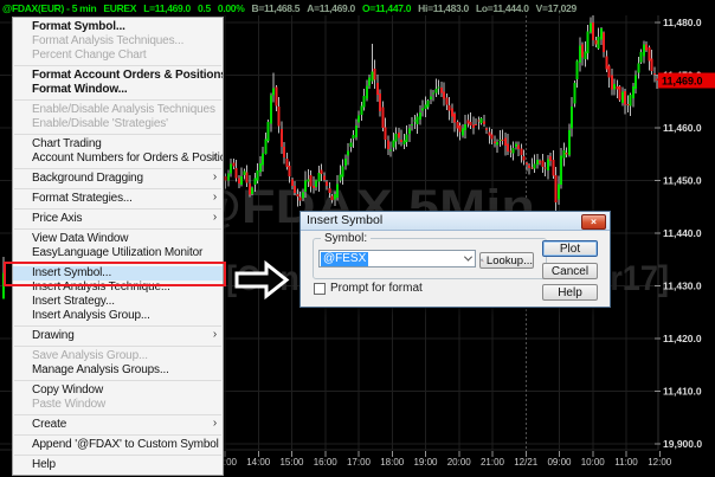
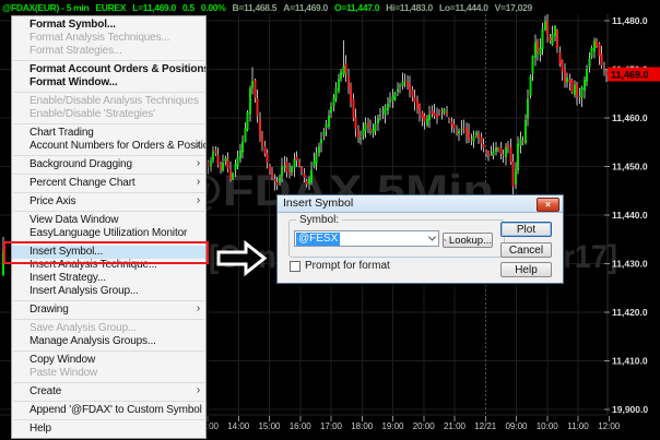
  FDAX 5Min
  11,480.0
  11,460.0
  11,450.0
  11,440.0
  11,430.0
  11,420.0
  11,410.0
  19,900.0
  14:00
  15:00
  16:00
  17:00
  18:00
  19:00
  20:00
  21:00
  12/21
  09:00
  10:00
  11:00
  12:00
  11,469.0
  @FDAX(EUR) - 5 min
  EUREX
  L=11,469.0
  0.5
  0.00%
  B=11,468.5
  A=11,469.0
  O=11,447.0
  Hi=11,483.0
  Lo=11,444.0
  V=17,029
  Format Symbol...
  Format Analysis Techniques...
- Percent Change Chart
+ Format Strategies...
  Format Account Orders & Position
  Format Window...
  Enable/Disable Analysis Techniques
  Enable/Disable 'Strategies'
  Chart Trading
  Account Numbers for Orders & Positi
  ›
  Background Dragging
  ›
- Format Strategies...
+ Percent Change Chart
  ›
  Price Axis
  ›
  View Data Window
  EasyLanguage Utilization Monitor
  Insert Symbol...
  Insert Analysis Technique...
  Insert Strategy...
  Insert Analysis Group...
  Drawing
  ›
  Save Analysis Group...
  Manage Analysis Groups...
  Copy Window
  Paste Window
  Create
  ›
  Append '@FDAX' to Custom Symbol
  Help
  Insert Symbol
  ×
  Symbol:
  @FESX
  Lookup...
  Plot
  Cancel
  Help
  Prompt for format
